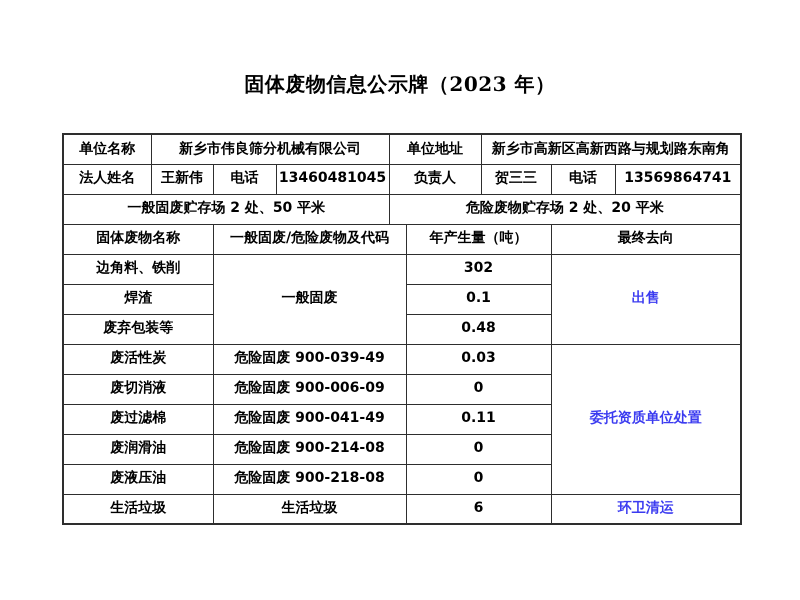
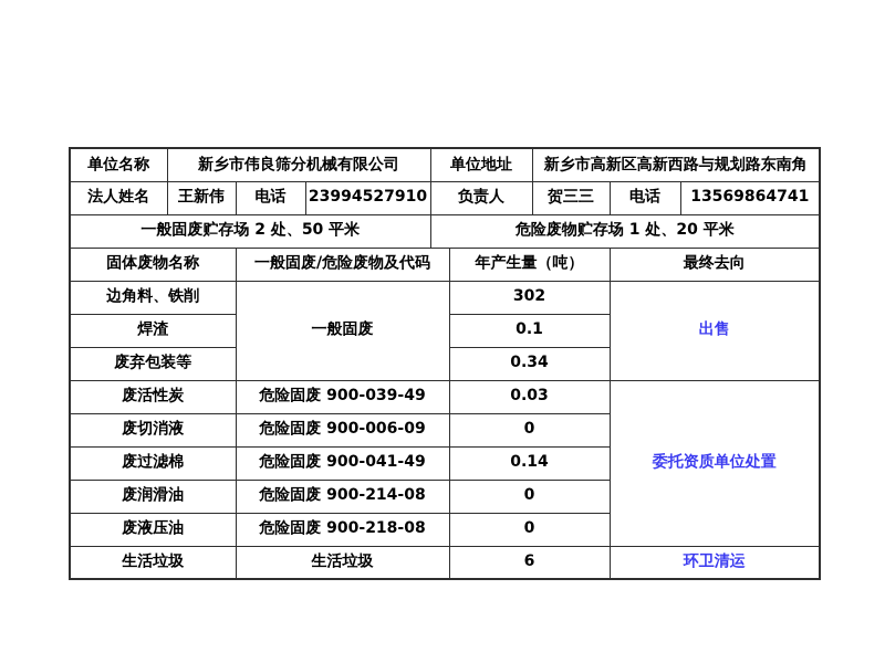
- 固体废物信息公示牌（2023 年）
  单位名称	新乡市伟良筛分机械有限公司	单位地址	新乡市高新区高新西路与规划路东南角
- 法人姓名	王新伟	电话	13460481045	负责人	贺三三	电话	13569864741
+ 法人姓名	王新伟	电话	23994527910	负责人	贺三三	电话	13569864741
- 一般固废贮存场 2 处、50 平米	危险废物贮存场 2 处、20 平米
+ 一般固废贮存场 2 处、50 平米	危险废物贮存场 1 处、20 平米
  固体废物名称	一般固废/危险废物及代码	年产生量（吨）	最终去向
  边角料、铁削	一般固废	302	出售
  焊渣	0.1
- 废弃包装等	0.48
+ 废弃包装等	0.34
  废活性炭	危险固废 900-039-49	0.03	委托资质单位处置
  废切消液	危险固废 900-006-09	0
- 废过滤棉	危险固废 900-041-49	0.11
+ 废过滤棉	危险固废 900-041-49	0.14
  废润滑油	危险固废 900-214-08	0
  废液压油	危险固废 900-218-08	0
  生活垃圾	生活垃圾	6	环卫清运
